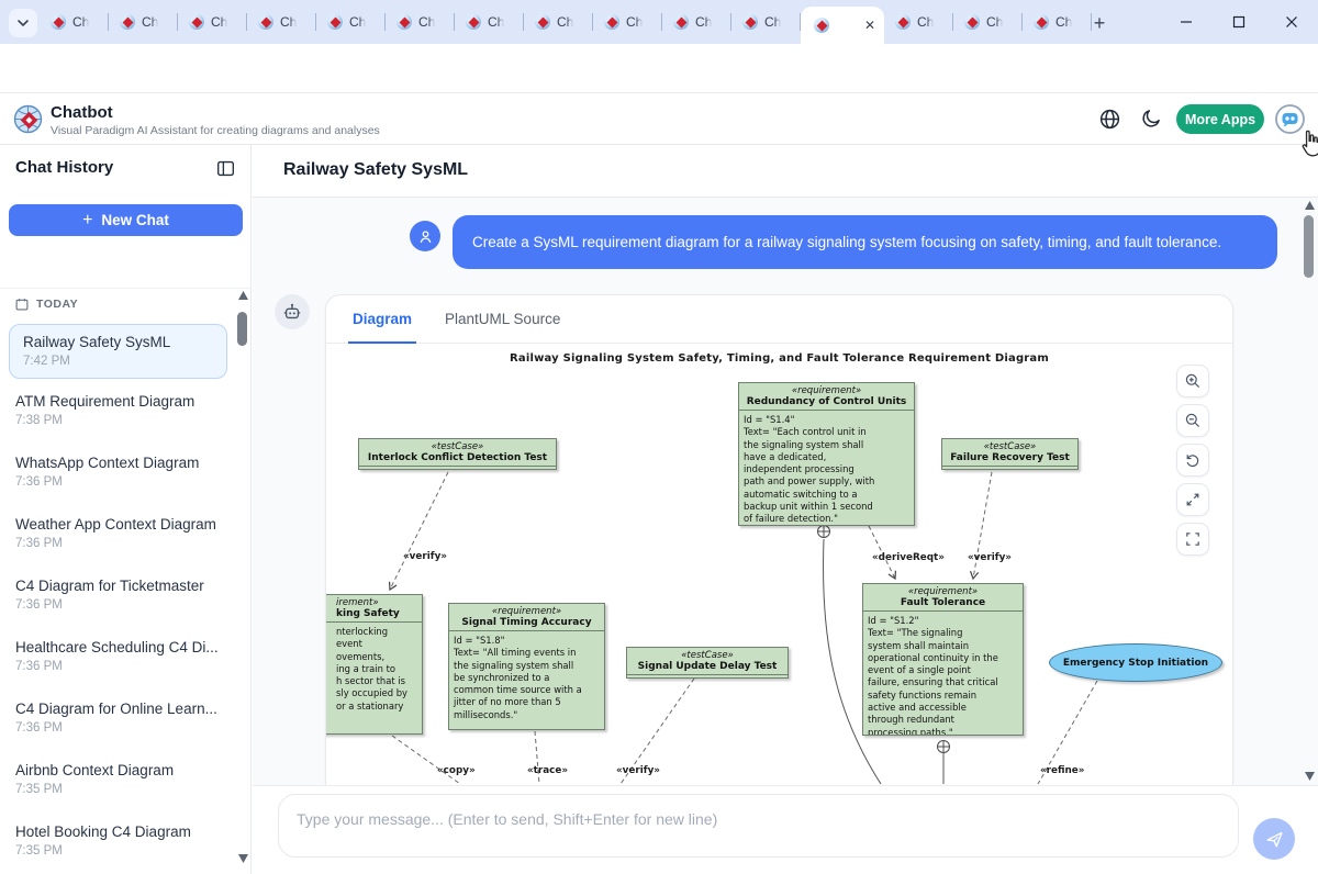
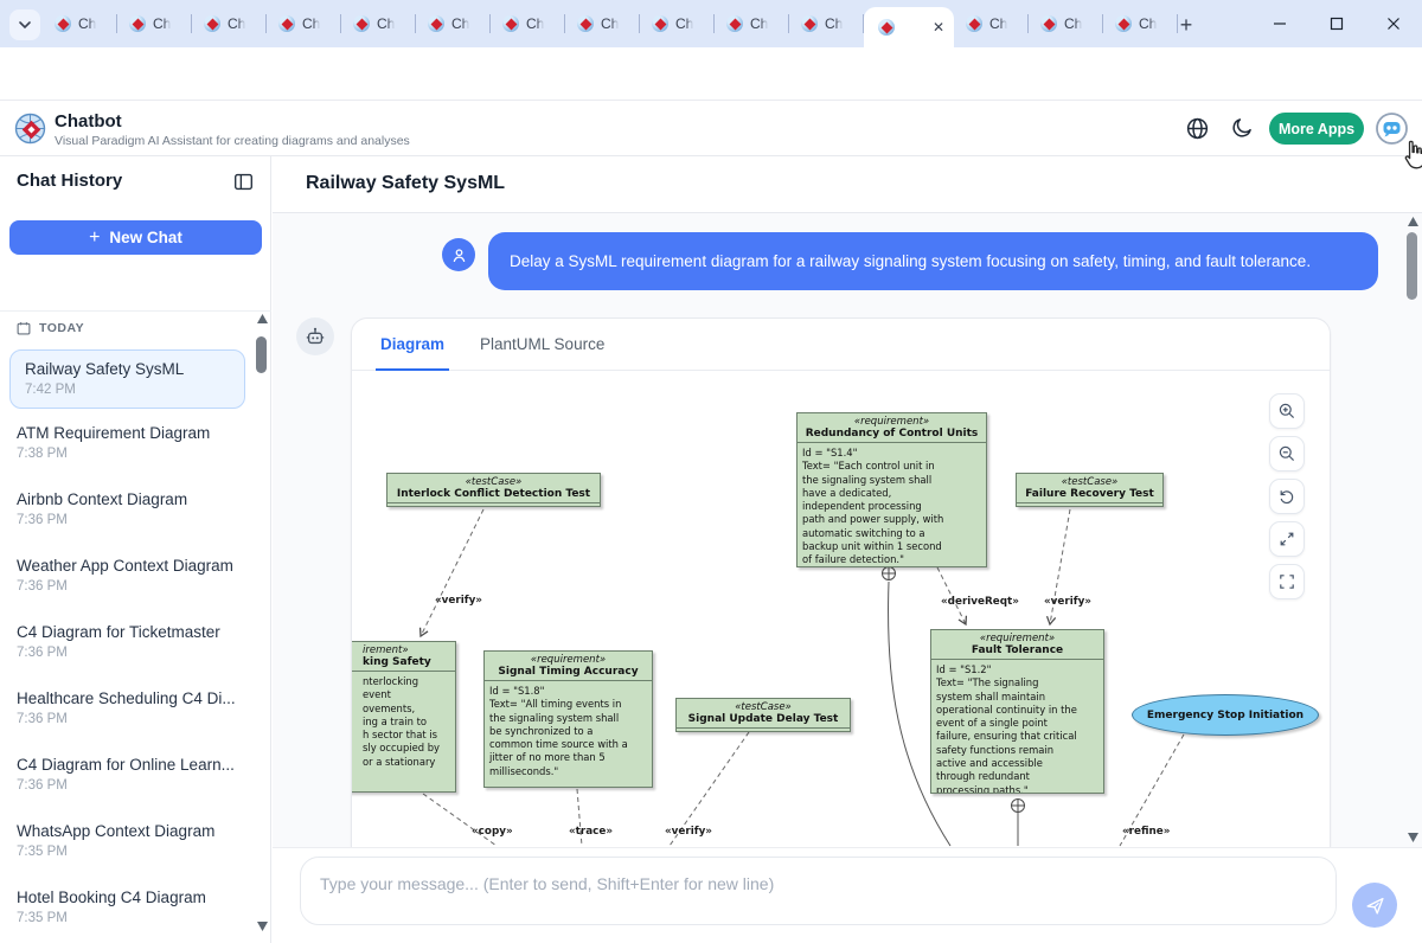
  Ch
  Ch
  Ch
  Ch
  Ch
  Ch
  Ch
  Ch
  Ch
  Ch
  Ch
  ✕
  Ch
  Ch
  Ch
  +
  Chatbot
  Visual Paradigm AI Assistant for creating diagrams and analyses
  More Apps
  Chat History
  +
  New Chat
  TODAY
  Railway Safety SysML
  7:42 PM
  ATM Requirement Diagram
  7:38 PM
- WhatsApp Context Diagram
+ Airbnb Context Diagram
  7:36 PM
  Weather App Context Diagram
  7:36 PM
  C4 Diagram for Ticketmaster
  7:36 PM
  Healthcare Scheduling C4 Di...
  7:36 PM
  C4 Diagram for Online Learn...
  7:36 PM
- Airbnb Context Diagram
+ WhatsApp Context Diagram
  7:35 PM
  Hotel Booking C4 Diagram
  7:35 PM
  Railway Safety SysML
- Create a SysML requirement diagram for a railway signaling system focusing on safety, timing, and fault tolerance.
+ Delay a SysML requirement diagram for a railway signaling system focusing on safety, timing, and fault tolerance.
  Diagram
  PlantUML Source
- Railway Signaling System Safety, Timing, and Fault Tolerance Requirement Diagram
  «verify»
  «deriveReqt»
  «verify»
  «copy»
  «trace»
  «verify»
  «refine»
  «testCase»
  Interlock Conflict Detection Test
  «requirement»
  Redundancy of Control Units
  Id = "S1.4"
  Text= "Each control unit in
  the signaling system shall
  have a dedicated,
  independent processing
  path and power supply, with
  automatic switching to a
  backup unit within 1 second
  of failure detection."
  «testCase»
  Failure Recovery Test
  irement»
  king Safety
  nterlocking
  event
  ovements,
  ing a train to
  h sector that is
  sly occupied by
  or a stationary
  «requirement»
  Signal Timing Accuracy
  Id = "S1.8"
  Text= "All timing events in
  the signaling system shall
  be synchronized to a
  common time source with a
  jitter of no more than 5
  milliseconds."
  «testCase»
  Signal Update Delay Test
  «requirement»
  Fault Tolerance
  Id = "S1.2"
  Text= "The signaling
  system shall maintain
  operational continuity in the
  event of a single point
  failure, ensuring that critical
  safety functions remain
  active and accessible
  through redundant
  processing paths."
  Emergency Stop Initiation
  Type your message... (Enter to send, Shift+Enter for new line)
